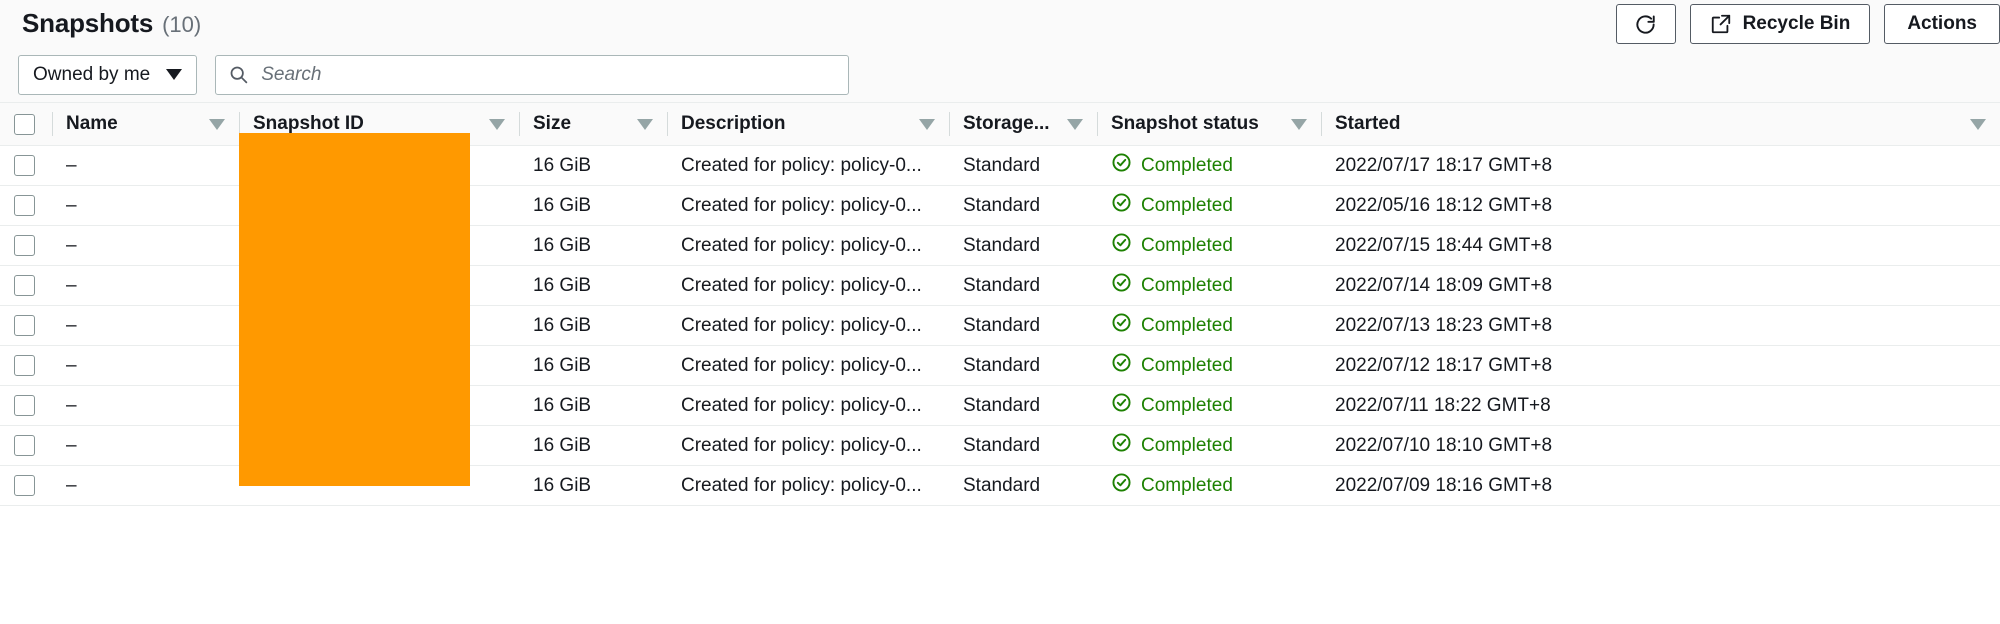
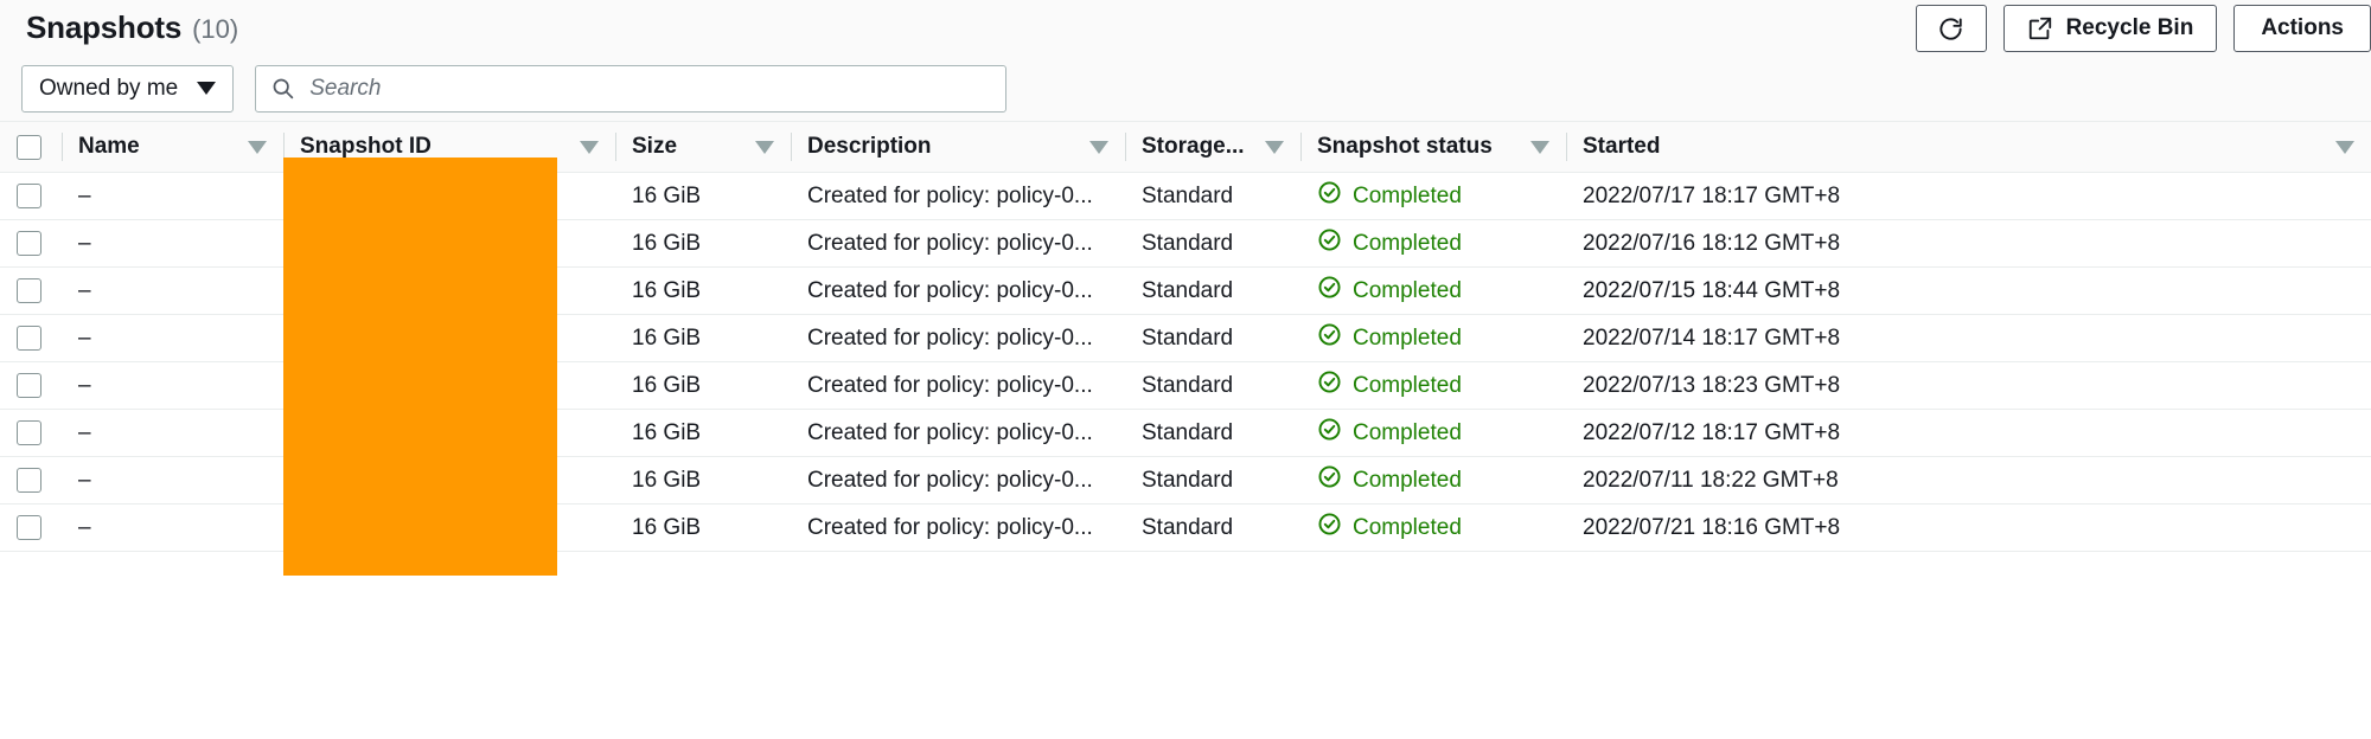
  Snapshots
  (10)
  Recycle Bin
  Actions
  Owned by me
  Search
  	Name	Snapshot ID	Size	Description	Storage...	Snapshot status	Started
  	–		16 GiB	Created for policy: policy-0...	Standard	Completed	2022/07/17 18:17 GMT+8
- 	–		16 GiB	Created for policy: policy-0...	Standard	Completed	2022/05/16 18:12 GMT+8
+ 	–		16 GiB	Created for policy: policy-0...	Standard	Completed	2022/07/16 18:12 GMT+8
  	–		16 GiB	Created for policy: policy-0...	Standard	Completed	2022/07/15 18:44 GMT+8
- 	–		16 GiB	Created for policy: policy-0...	Standard	Completed	2022/07/14 18:09 GMT+8
+ 	–		16 GiB	Created for policy: policy-0...	Standard	Completed	2022/07/14 18:17 GMT+8
  	–		16 GiB	Created for policy: policy-0...	Standard	Completed	2022/07/13 18:23 GMT+8
  	–		16 GiB	Created for policy: policy-0...	Standard	Completed	2022/07/12 18:17 GMT+8
  	–		16 GiB	Created for policy: policy-0...	Standard	Completed	2022/07/11 18:22 GMT+8
- 	–		16 GiB	Created for policy: policy-0...	Standard	Completed	2022/07/10 18:10 GMT+8
- 	–		16 GiB	Created for policy: policy-0...	Standard	Completed	2022/07/09 18:16 GMT+8
+ 	–		16 GiB	Created for policy: policy-0...	Standard	Completed	2022/07/21 18:16 GMT+8
